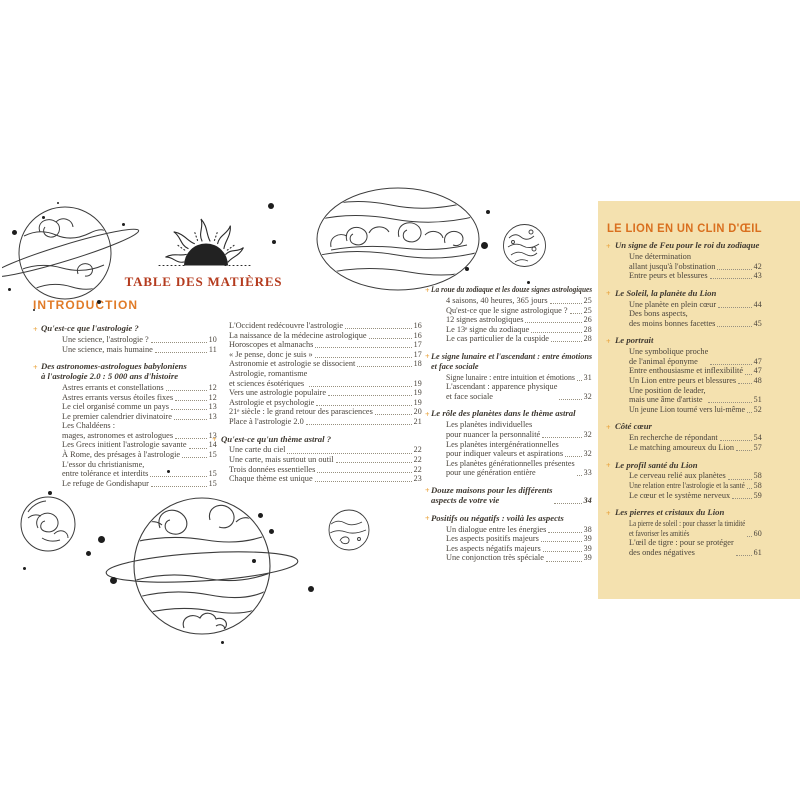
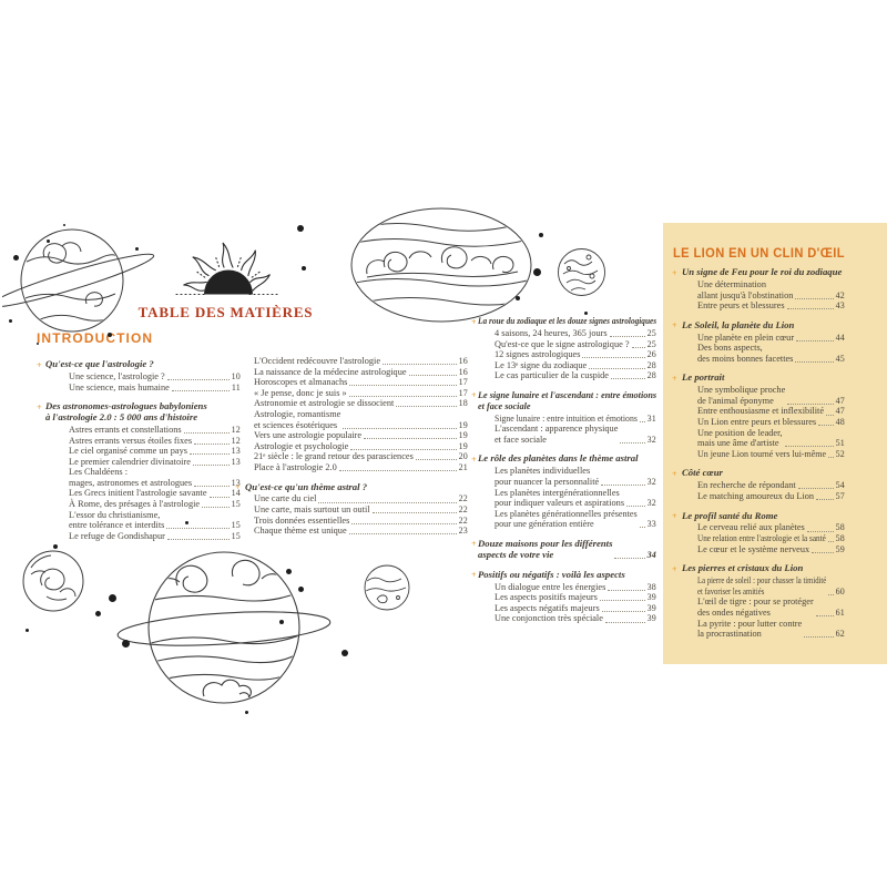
  TABLE DES MATIÈRES
  INTRODUCTION
  +
  Qu'est-ce que l'astrologie ?
  Une science, l'astrologie ?
  10
  Une science, mais humaine
  11
  +
  Des astronomes-astrologues babyloniens
  à l'astrologie 2.0 : 5 000 ans d'histoire
  Astres errants et constellations
  12
  Astres errants versus étoiles fixes
  12
  Le ciel organisé comme un pays
  13
  Le premier calendrier divinatoire
  13
  Les Chaldéens :
  mages, astronomes et astrologues
  13
  Les Grecs initient l'astrologie savante
  14
  À Rome, des présages à l'astrologie
  15
  L'essor du christianisme,
  entre tolérance et interdits
  15
  Le refuge de Gondishapur
  15
  L'Occident redécouvre l'astrologie
  16
  La naissance de la médecine astrologique
  16
  Horoscopes et almanachs
  17
  « Je pense, donc je suis »
  17
  Astronomie et astrologie se dissocient
  18
  Astrologie, romantisme
  et sciences ésotériques
  19
  Vers une astrologie populaire
  19
  Astrologie et psychologie
  19
  21ᵉ siècle : le grand retour des parasciences
  20
  Place à l'astrologie 2.0
  21
  +
  Qu'est-ce qu'un thème astral ?
  Une carte du ciel
  22
  Une carte, mais surtout un outil
  22
  Trois données essentielles
  22
  Chaque thème est unique
  23
  +
  La roue du zodiaque et les douze signes astrologiques
- 4 saisons, 40 heures, 365 jours
+ 4 saisons, 24 heures, 365 jours
  25
  Qu'est-ce que le signe astrologique ?
  25
  12 signes astrologiques
  26
  Le 13ᵉ signe du zodiaque
  28
  Le cas particulier de la cuspide
  28
  +
  Le signe lunaire et l'ascendant : entre émotions
  et face sociale
  Signe lunaire : entre intuition et émotions
  31
  L'ascendant : apparence physique
  et face sociale
  32
  +
  Le rôle des planètes dans le thème astral
  Les planètes individuelles
  pour nuancer la personnalité
  32
  Les planètes intergénérationnelles
  pour indiquer valeurs et aspirations
  32
  Les planètes générationnelles présentes
  pour une génération entière
  33
  +
  Douze maisons pour les différents
  aspects de votre vie
  34
  +
  Positifs ou négatifs : voilà les aspects
  Un dialogue entre les énergies
  38
  Les aspects positifs majeurs
  39
  Les aspects négatifs majeurs
  39
  Une conjonction très spéciale
  39
  LE LION EN UN CLIN D'ŒIL
  +
  Un signe de Feu pour le roi du zodiaque
  Une détermination
  allant jusqu'à l'obstination
  42
  Entre peurs et blessures
  43
  +
  Le Soleil, la planète du Lion
  Une planète en plein cœur
  44
  Des bons aspects,
  des moins bonnes facettes
  45
  +
  Le portrait
  Une symbolique proche
  de l'animal éponyme
  47
  Entre enthousiasme et inflexibilité
  47
  Un Lion entre peurs et blessures
  48
  Une position de leader,
  mais une âme d'artiste
  51
  Un jeune Lion tourné vers lui-même
  52
  +
  Côté cœur
  En recherche de répondant
  54
  Le matching amoureux du Lion
  57
  +
- Le profil santé du Lion
+ Le profil santé du Rome
  Le cerveau relié aux planètes
  58
  Une relation entre l'astrologie et la santé
  58
  Le cœur et le système nerveux
  59
  +
  Les pierres et cristaux du Lion
  La pierre de soleil : pour chasser la timidité
  et favoriser les amitiés
  60
  L'œil de tigre : pour se protéger
  des ondes négatives
  61
+ La pyrite : pour lutter contre
+ la procrastination
+ 62
